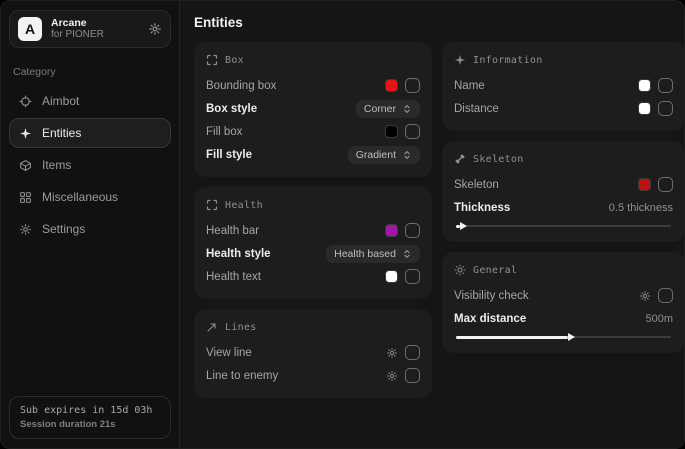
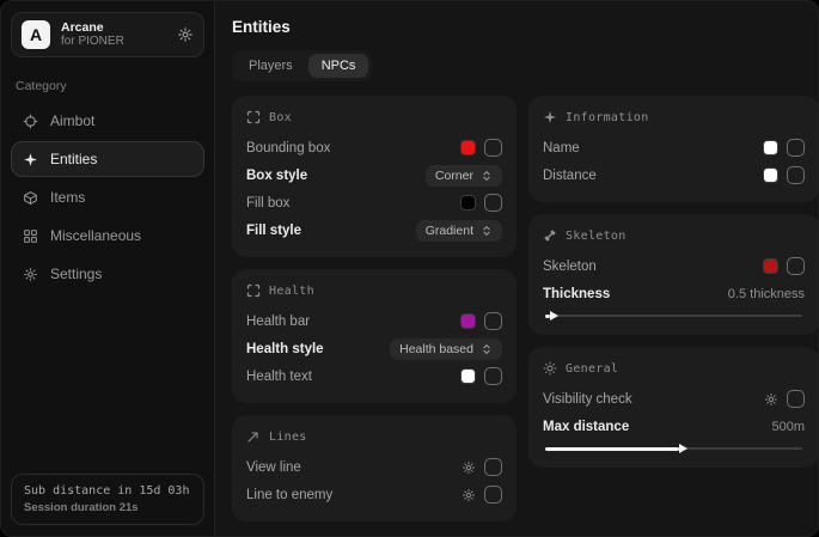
  A
  Arcane
  for PIONER
  Category
  Aimbot
  Entities
  Items
  Miscellaneous
  Settings
- Sub expires in 15d 03h
+ Sub distance in 15d 03h
  Session duration 21s
  Entities
+ Players
+ NPCs
  Box
  Bounding box
  Box style
  Corner
  Fill box
  Fill style
  Gradient
  Health
  Health bar
  Health style
  Health based
  Health text
  Lines
  View line
  Line to enemy
  Information
  Name
  Distance
  Skeleton
  Skeleton
  Thickness
  0.5 thickness
  General
  Visibility check
  Max distance
  500m
